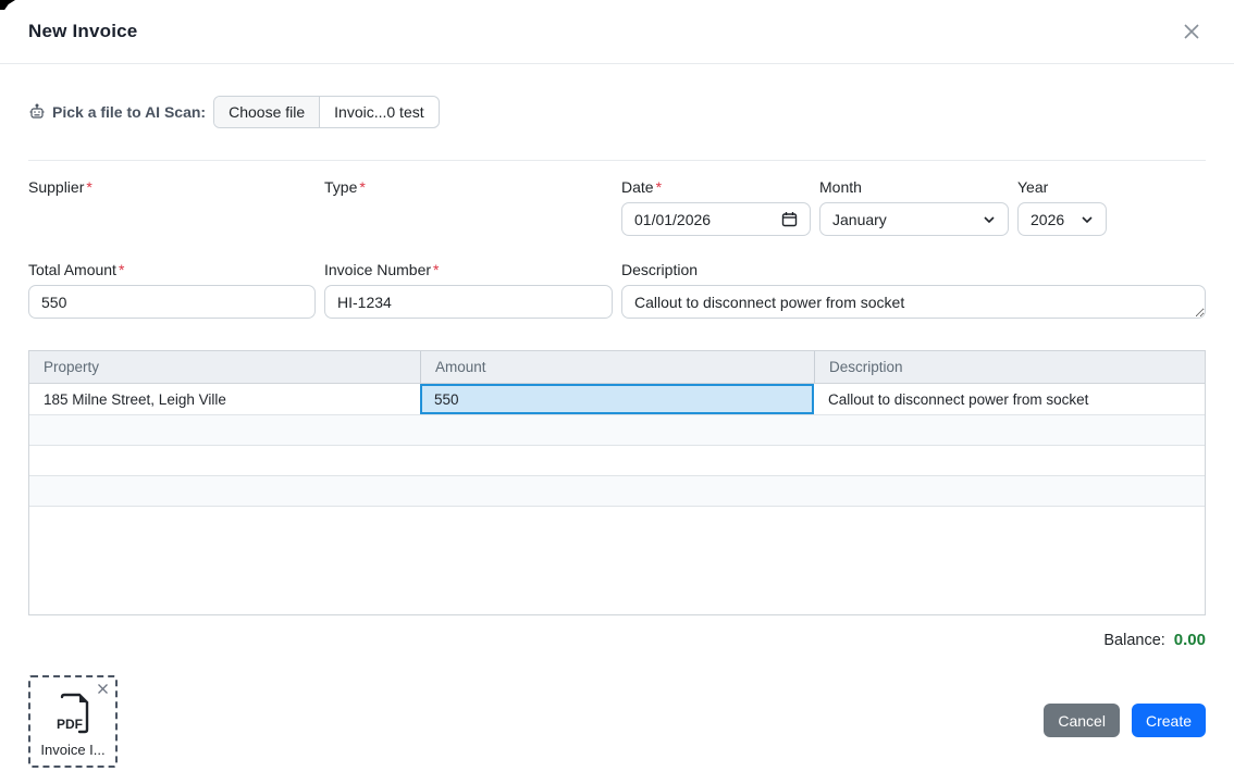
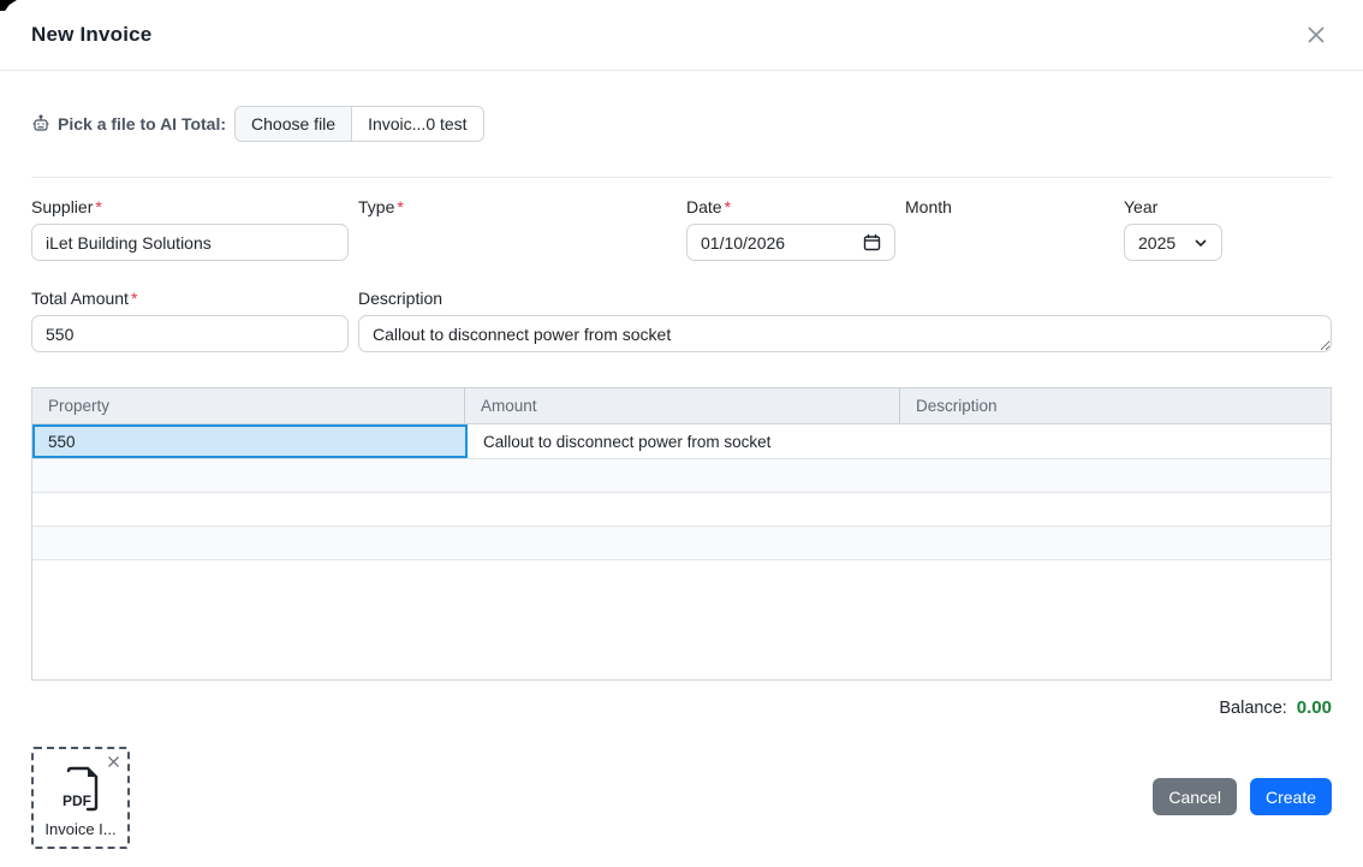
  New Invoice
- Pick a file to AI Scan:
+ Pick a file to AI Total:
  Choose file
  Invoic...0 test
  Supplier *
+ iLet Building Solutions
  Type *
  Date *
- 01/01/2026
+ 01/10/2026
  Month
- January
  Year
- 2026
+ 2025
  Total Amount *
  550
- Invoice Number *
- HI-1234
  Description
  Callout to disconnect power from socket
  Property
  Amount
  Description
- 185 Milne Street, Leigh Ville
  550
  Callout to disconnect power from socket
  Balance:
  0.00
  PDF
  Invoice I...
  Cancel
  Create
